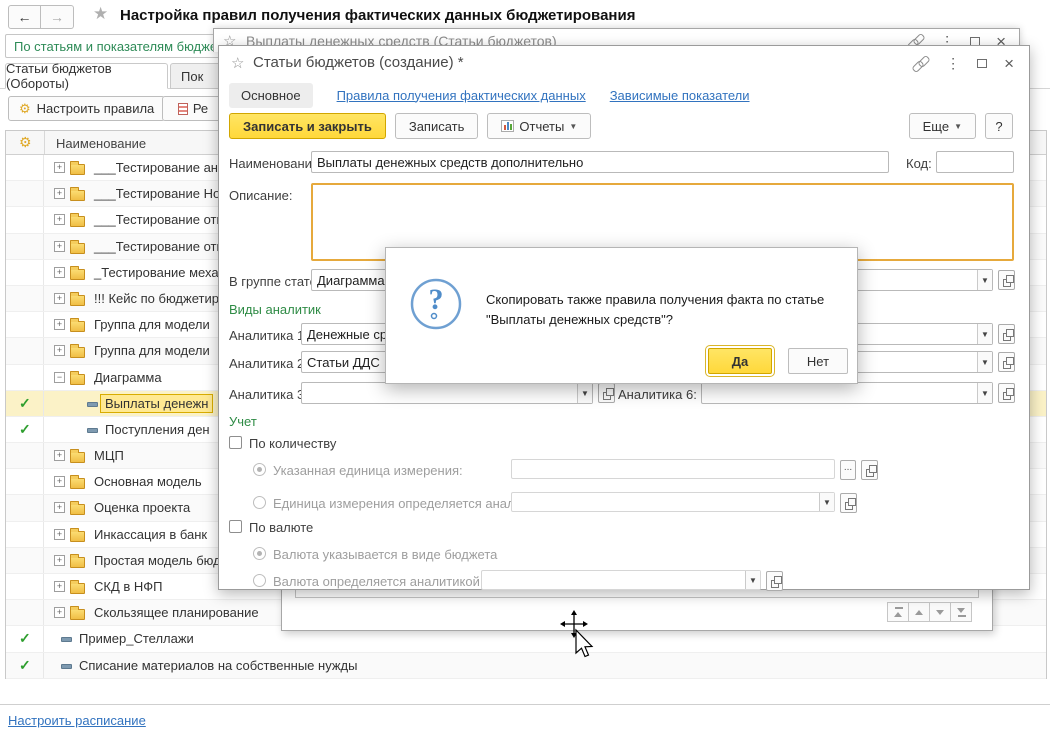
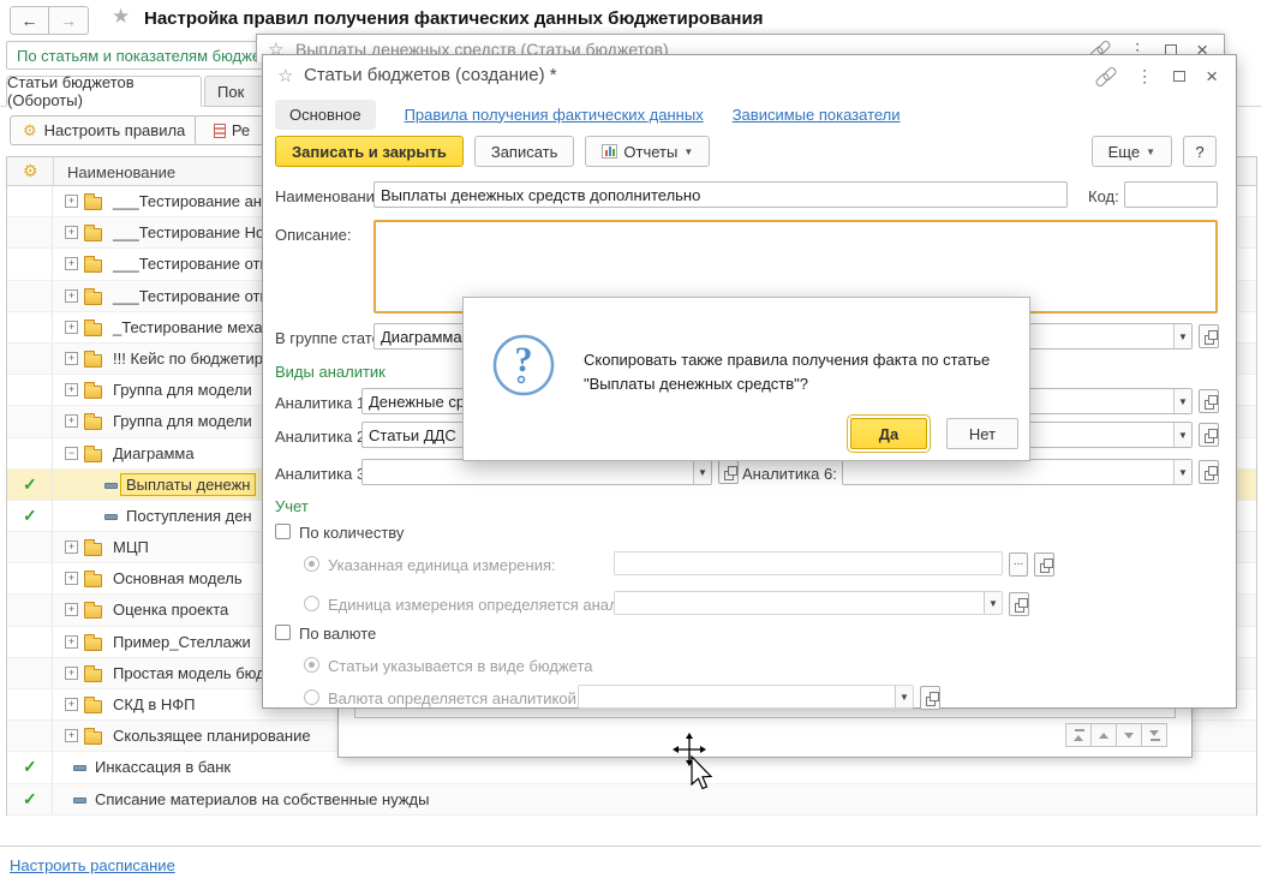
  ←
  →
  ★
  Настройка правил получения фактических данных бюджетирования
  По статьям и показателям бюдж
  Статьи бюджетов (Обороты)
  Пок
  ⚙
  Настроить правила
  Ре
  ⚙
  Наименование
  +
  ___Тестирование ан
  +
  ___Тестирование Но
  +
  ___Тестирование от
  +
  ___Тестирование от
  +
  _Тестирование меха
  +
  !!! Кейс по бюджетир
  +
  Группа для модели
  +
  Группа для модели
  −
  Диаграмма
  ✓
  Выплаты денежн
  ✓
  Поступления ден
  +
  МЦП
  +
  Основная модель
  +
  Оценка проекта
  +
- Инкассация в банк
+ Пример_Стеллажи
  +
  Простая модель бюд
  +
  СКД в НФП
  +
  Скользящее планирование
  ✓
- Пример_Стеллажи
+ Инкассация в банк
  ✓
  Списание материалов на собственные нужды
  Настроить расписание
  ☆
  Выплаты денежных средств (Статьи бюджетов)
  ⋮
  ×
  ☆
  Статьи бюджетов (создание) *
  ⋮
  ×
  Основное
  Правила получения фактических данных
  Зависимые показатели
  Записать и закрыть
  Записать
  Отчеты
  ▼
  Еще
  ▼
  ?
  Наименовани
  Выплаты денежных средств дополнительно
  Код:
  Описание:
  В группе стат
  Диаграмма
  ▼
  Виды аналитик
  Аналитика
  Денежные ср
  ▼
  Аналитика
  Статьи ДДС
  ▼
  Аналитика
  ▼
  Аналитика 6:
  ▼
  Учет
  По количеству
  Указанная единица измерения:
  ...
  Единица измерения определяется ана
  ▼
  По валюте
- Валюта указывается в виде бюджета
+ Статьи указывается в виде бюджета
  Валюта определяется аналитикой
  ▼
  ?
  Скопировать также правила получения факта по статье "Выплаты денежных средств"?
  Да
  Нет
